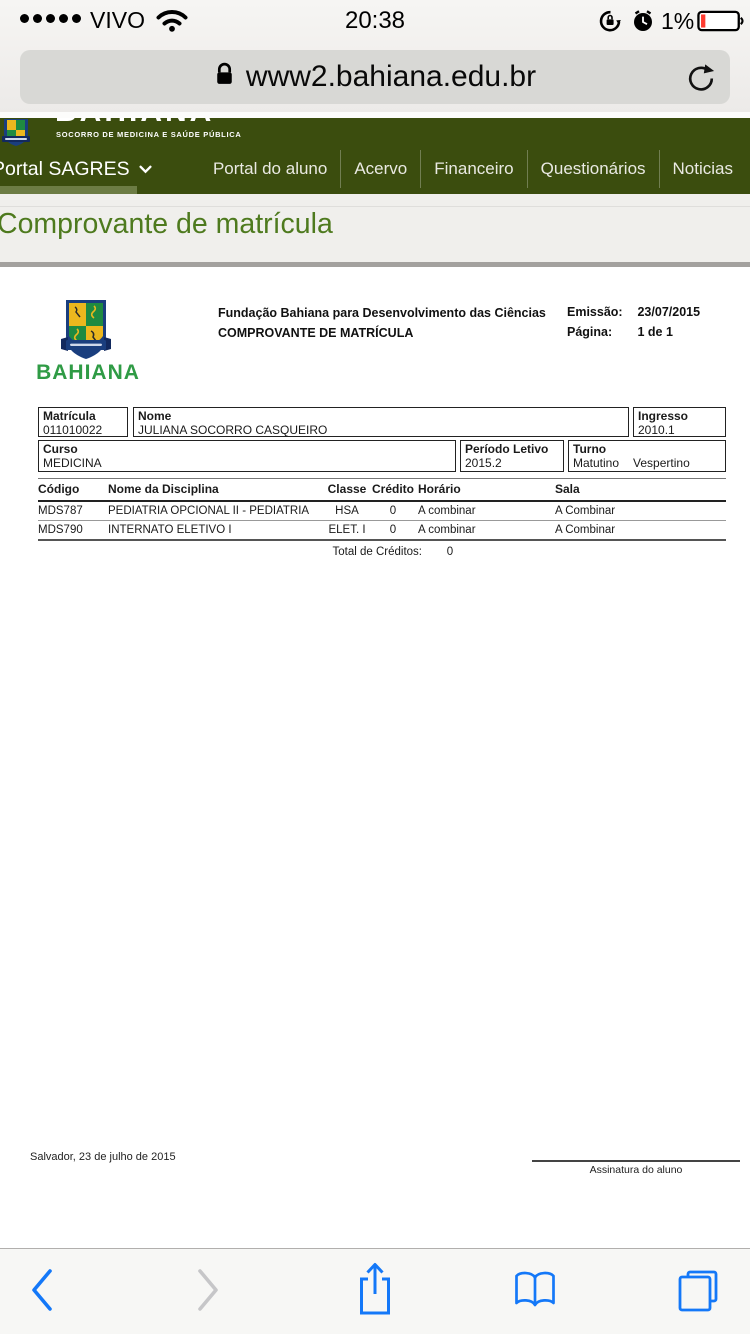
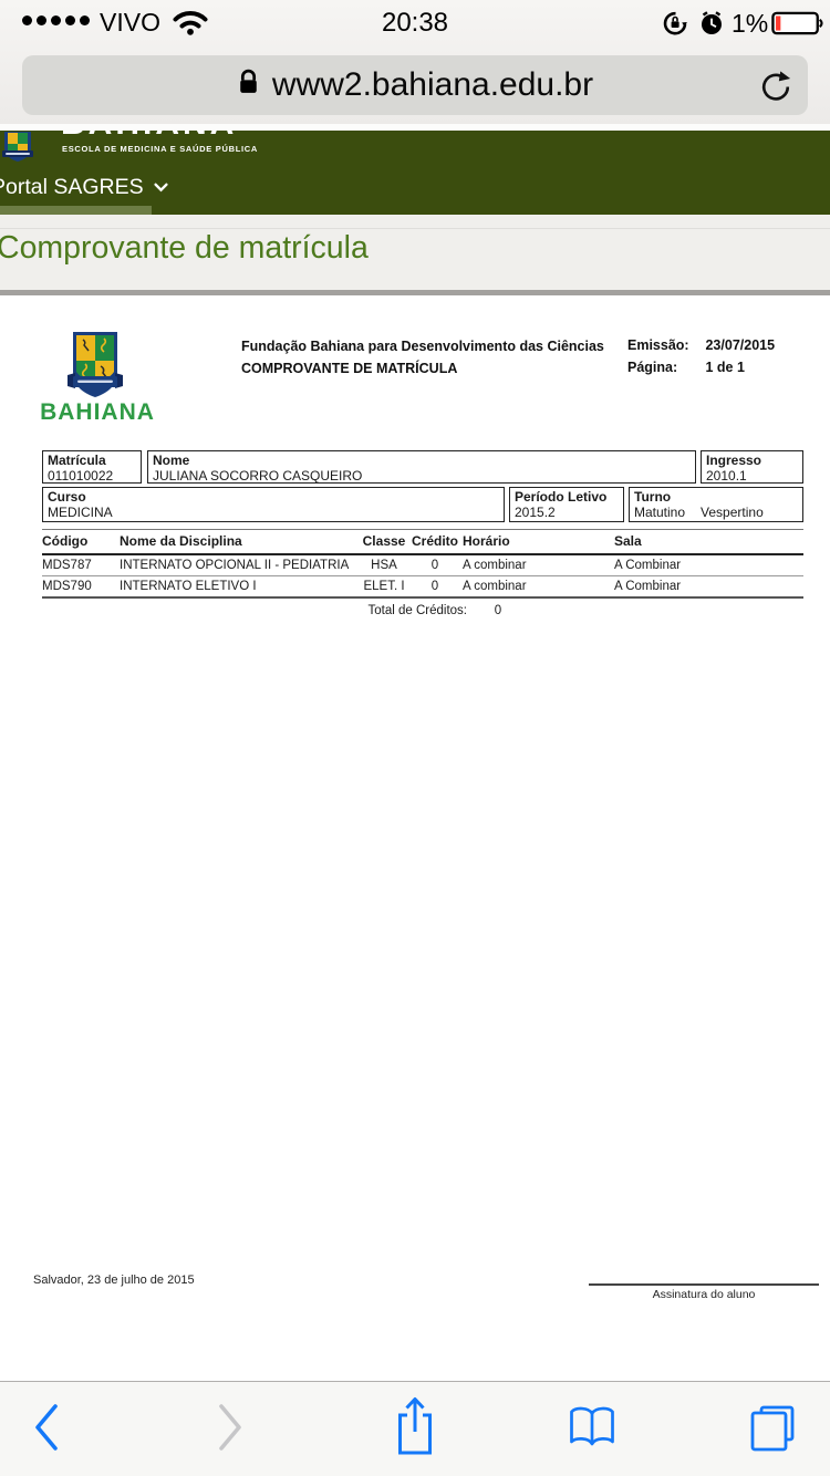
  VIVO
  20:38
  1%
  www2.bahiana.edu.br
- SOCORRO DE MEDICINA E SAÚDE PÚBLICA
+ ESCOLA DE MEDICINA E SAÚDE PÚBLICA
  ortal SAGRES
- Portal do aluno
- Acervo
- Financeiro
- Questionários
- Noticias
  Comprovante de matrícula
  BAHIANA
  Fundação Bahiana para Desenvolvimento das Ciências
  COMPROVANTE DE MATRÍCULA
  Emissão: 23/07/2015
  Página: 1 de 1
  Matrícula
  011010022
  Nome
  JULIANA SOCORRO CASQUEIRO
  Ingresso
  2010.1
  Curso
  MEDICINA
  Período Letivo
  2015.2
  Turno
  Matutino Vespertino
  Código
  Nome da Disciplina
  Classe
  Crédito
  Horário
  Sala
  MDS787
- PEDIATRIA OPCIONAL II - PEDIATRIA
+ INTERNATO OPCIONAL II - PEDIATRIA
  HSA
  0
  A combinar
  A Combinar
  MDS790
  INTERNATO ELETIVO I
  ELET. I
  0
  A combinar
  A Combinar
  Total de Créditos:
  0
  Salvador, 23 de julho de 2015
  Assinatura do aluno
